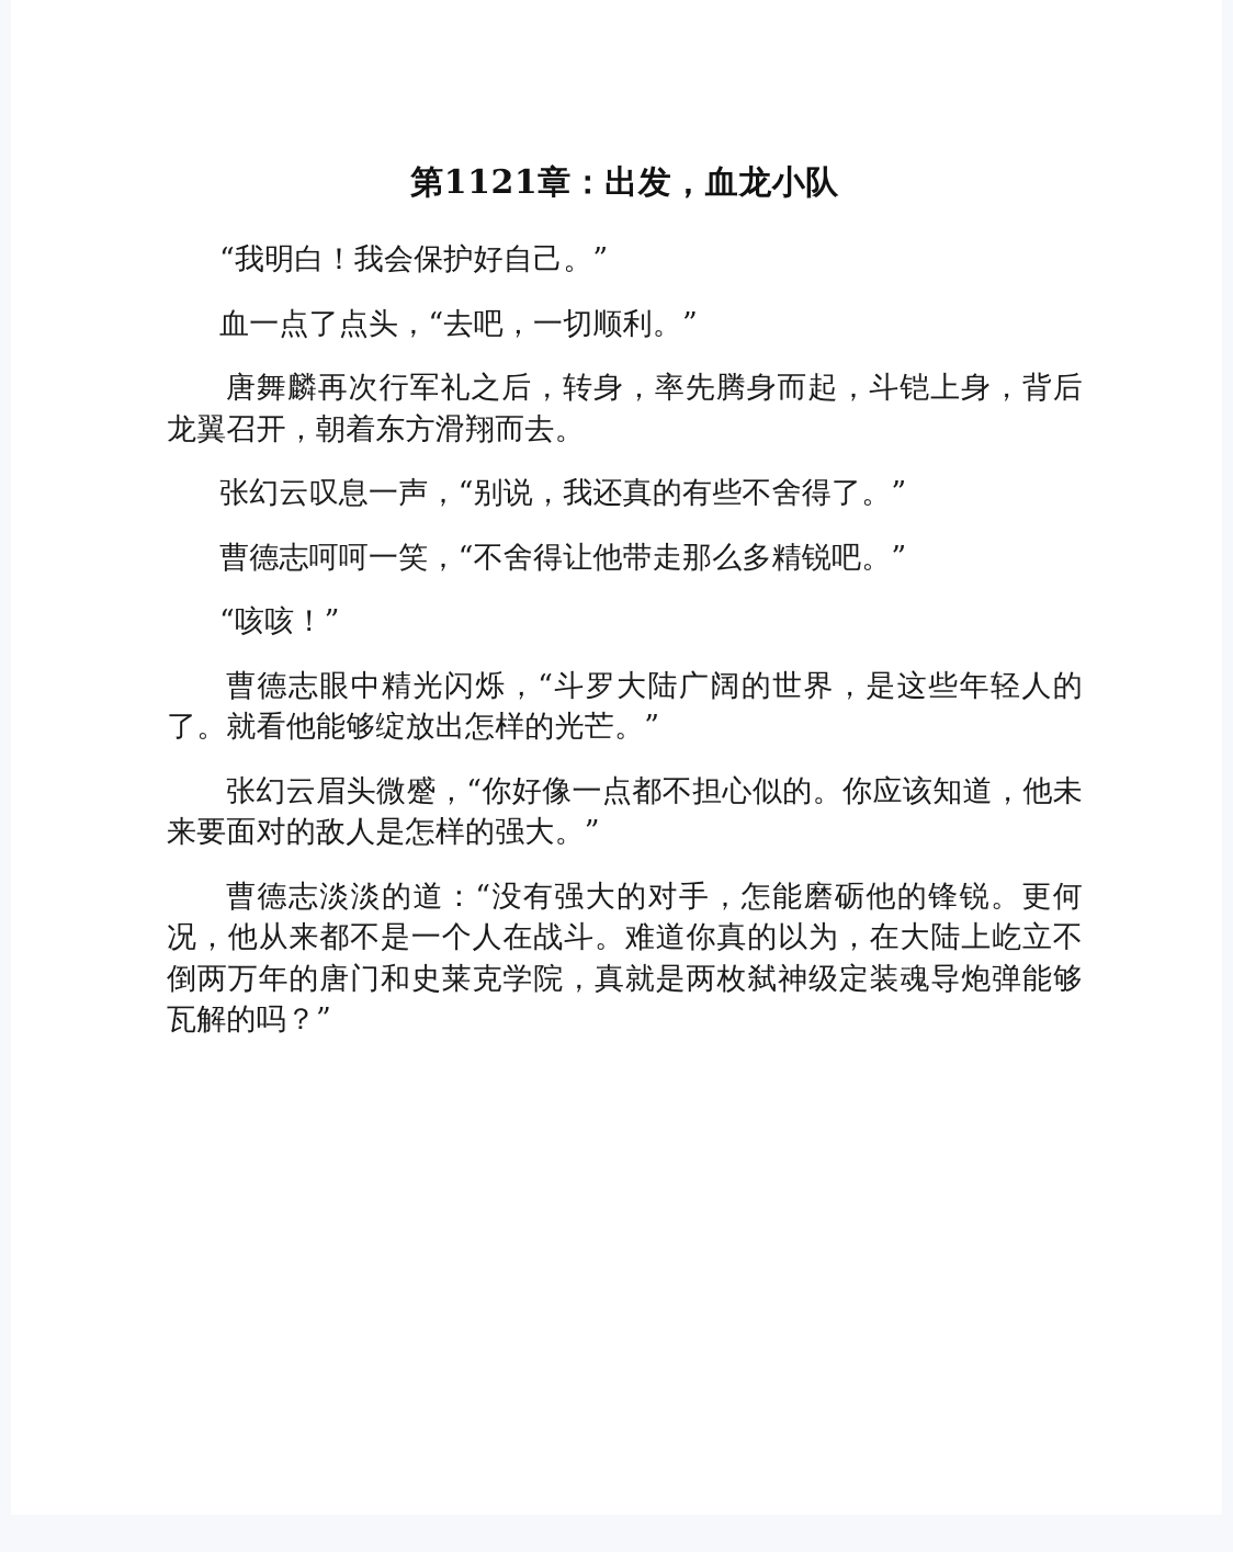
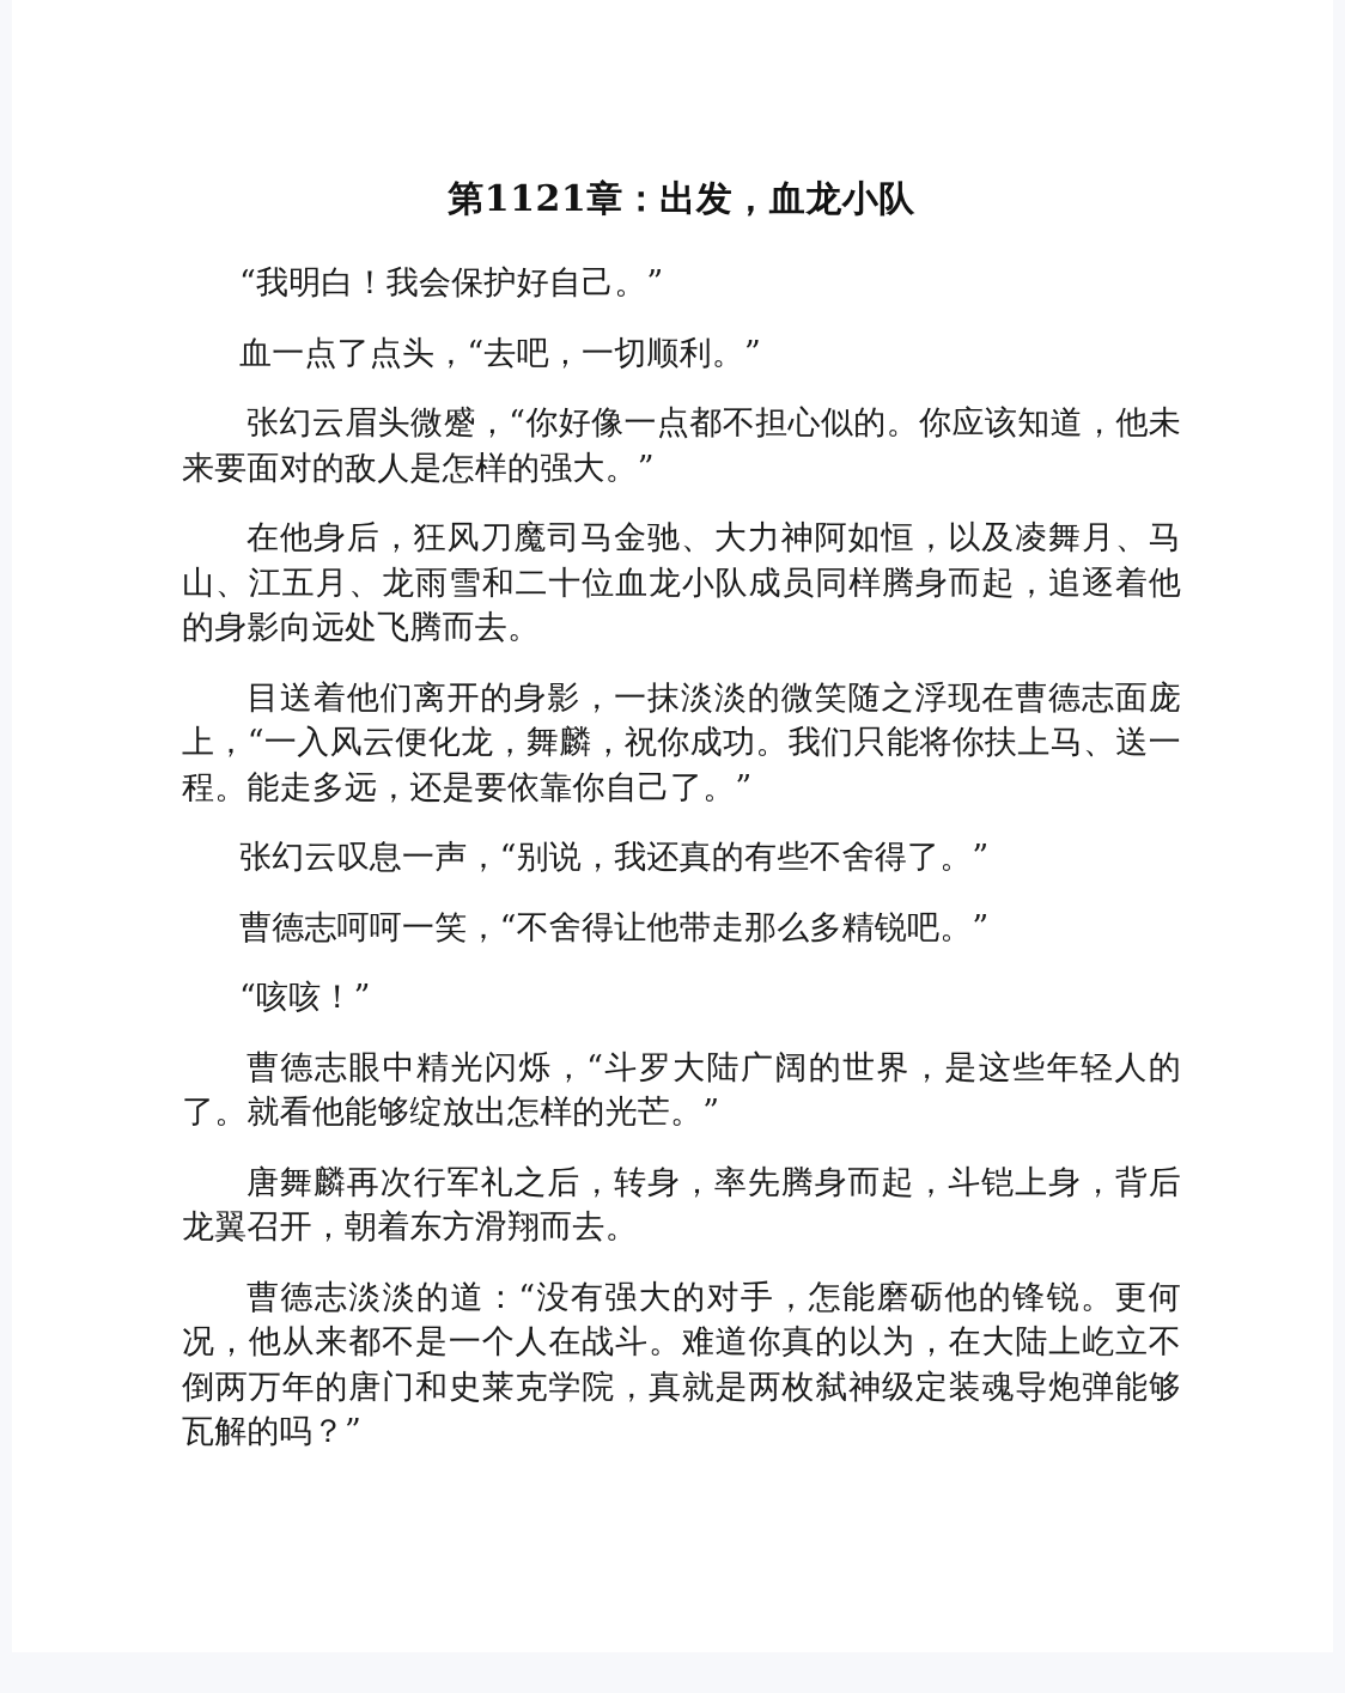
  第1121章：出发，血龙小队
  “我明白！我会保护好自己。”
  血一点了点头，“去吧，一切顺利。”
- 唐舞麟再次行军礼之后，转身，率先腾身而起，斗铠上身，背后龙翼召开，朝着东方滑翔而去。
+ 张幻云眉头微蹙，“你好像一点都不担心似的。你应该知道，他未来要面对的敌人是怎样的强大。”
+ 在他身后，狂风刀魔司马金驰、大力神阿如恒，以及凌舞月、马山、江五月、龙雨雪和二十位血龙小队成员同样腾身而起，追逐着他的身影向远处飞腾而去。
+ 目送着他们离开的身影，一抹淡淡的微笑随之浮现在曹德志面庞上，“一入风云便化龙，舞麟，祝你成功。我们只能将你扶上马、送一程。能走多远，还是要依靠你自己了。”
  张幻云叹息一声，“别说，我还真的有些不舍得了。”
  曹德志呵呵一笑，“不舍得让他带走那么多精锐吧。”
  “咳咳！”
  曹德志眼中精光闪烁，“斗罗大陆广阔的世界，是这些年轻人的了。就看他能够绽放出怎样的光芒。”
- 张幻云眉头微蹙，“你好像一点都不担心似的。你应该知道，他未来要面对的敌人是怎样的强大。”
+ 唐舞麟再次行军礼之后，转身，率先腾身而起，斗铠上身，背后龙翼召开，朝着东方滑翔而去。
  曹德志淡淡的道：“没有强大的对手，怎能磨砺他的锋锐。更何况，他从来都不是一个人在战斗。难道你真的以为，在大陆上屹立不倒两万年的唐门和史莱克学院，真就是两枚弑神级定装魂导炮弹能够瓦解的吗？”
